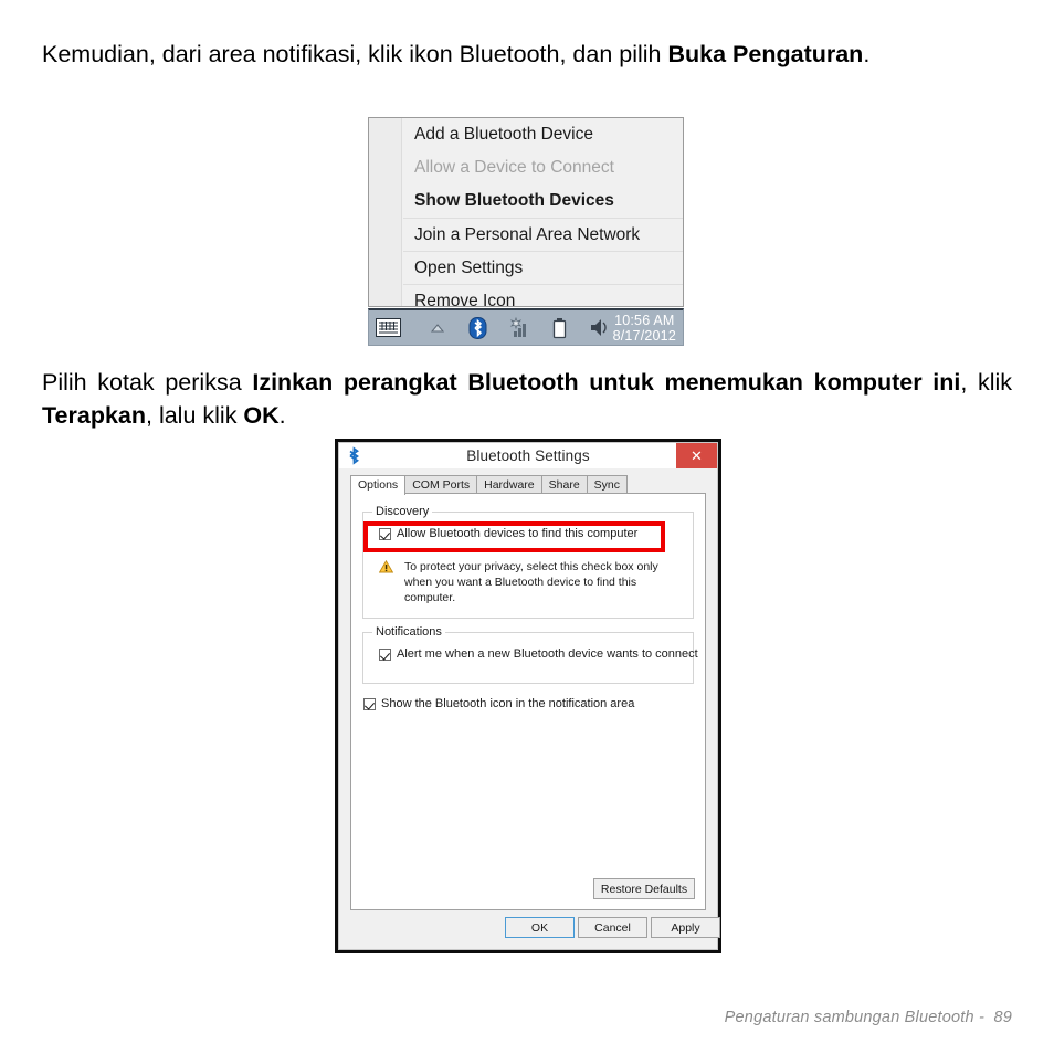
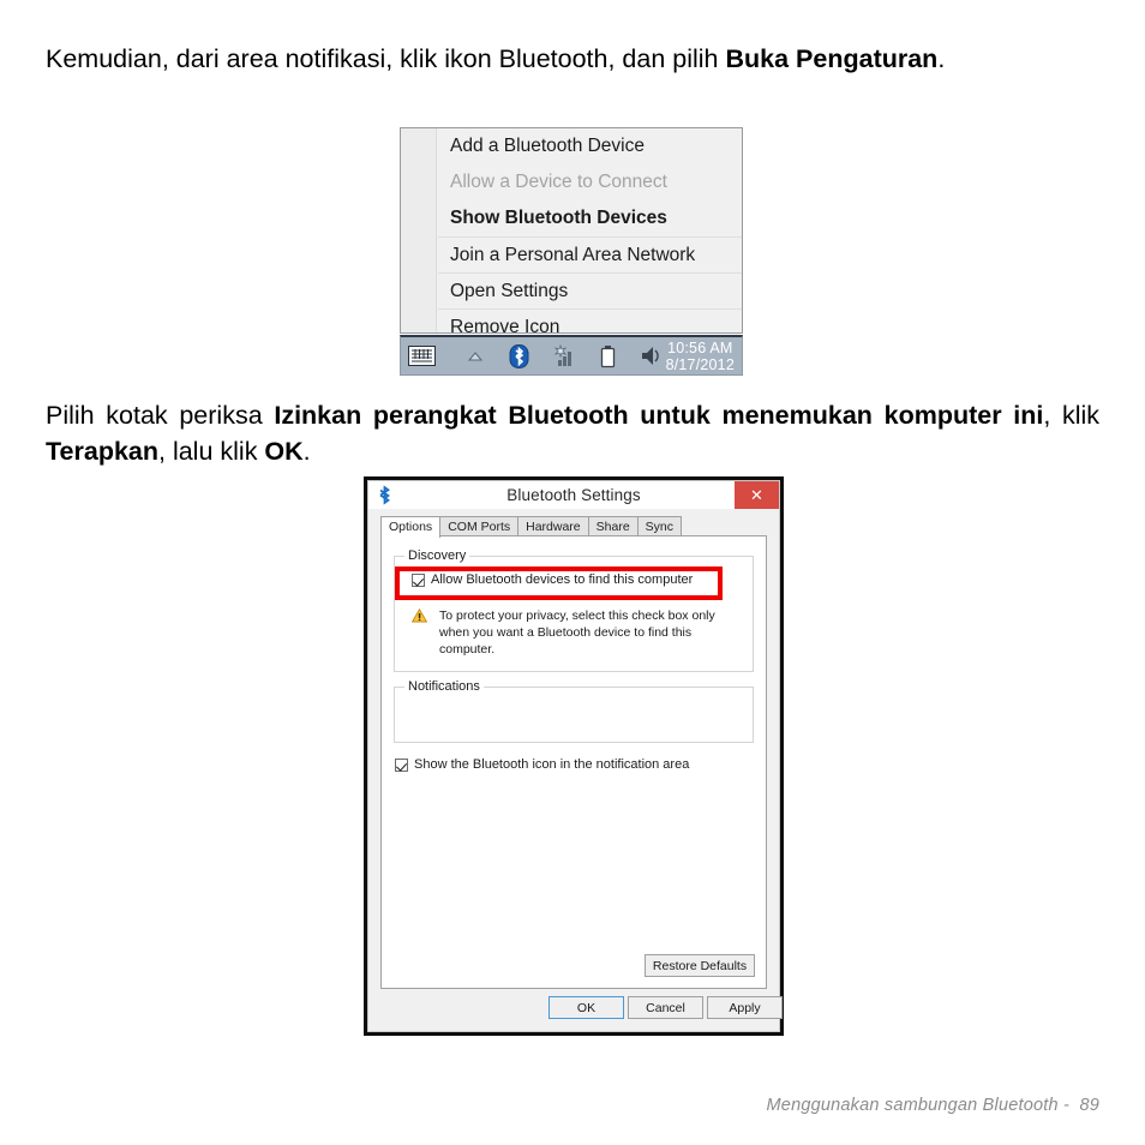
  Kemudian, dari area notifikasi, klik ikon Bluetooth, dan pilih Buka Pengaturan.
  Add a Bluetooth Device
  Allow a Device to Connect
  Show Bluetooth Devices
  Join a Personal Area Network
  Open Settings
  Remove Icon
  10:56 AM
  8/17/2012
  Pilih kotak periksa Izinkan perangkat Bluetooth untuk menemukan komputer ini, klik Terapkan, lalu klik OK.
  Bluetooth Settings
  ✕
  Options
  COM Ports
  Hardware
  Share
  Sync
  Discovery
  Allow Bluetooth devices to find this computer
  To protect your privacy, select this check box only when you want a Bluetooth device to find this computer.
  Notifications
- Alert me when a new Bluetooth device wants to connect
  Show the Bluetooth icon in the notification area
  Restore Defaults
  OK
  Cancel
  Apply
- Pengaturan sambungan Bluetooth - 89
+ Menggunakan sambungan Bluetooth - 89
